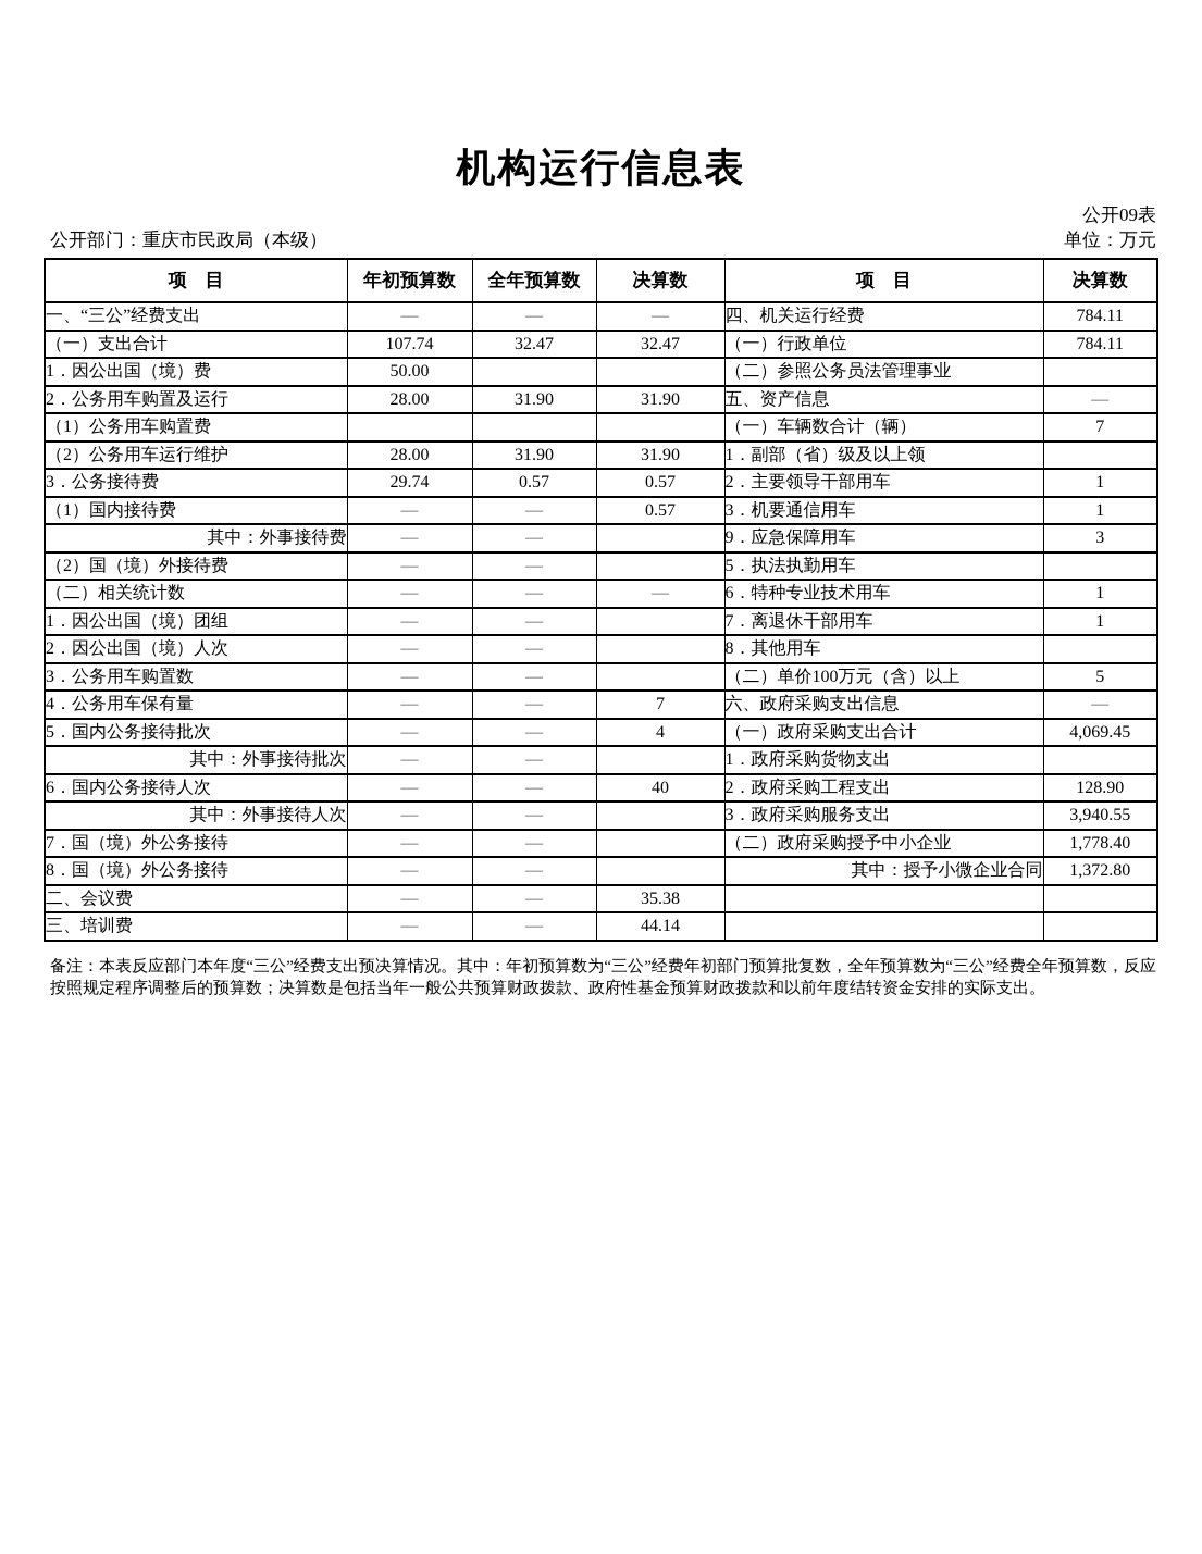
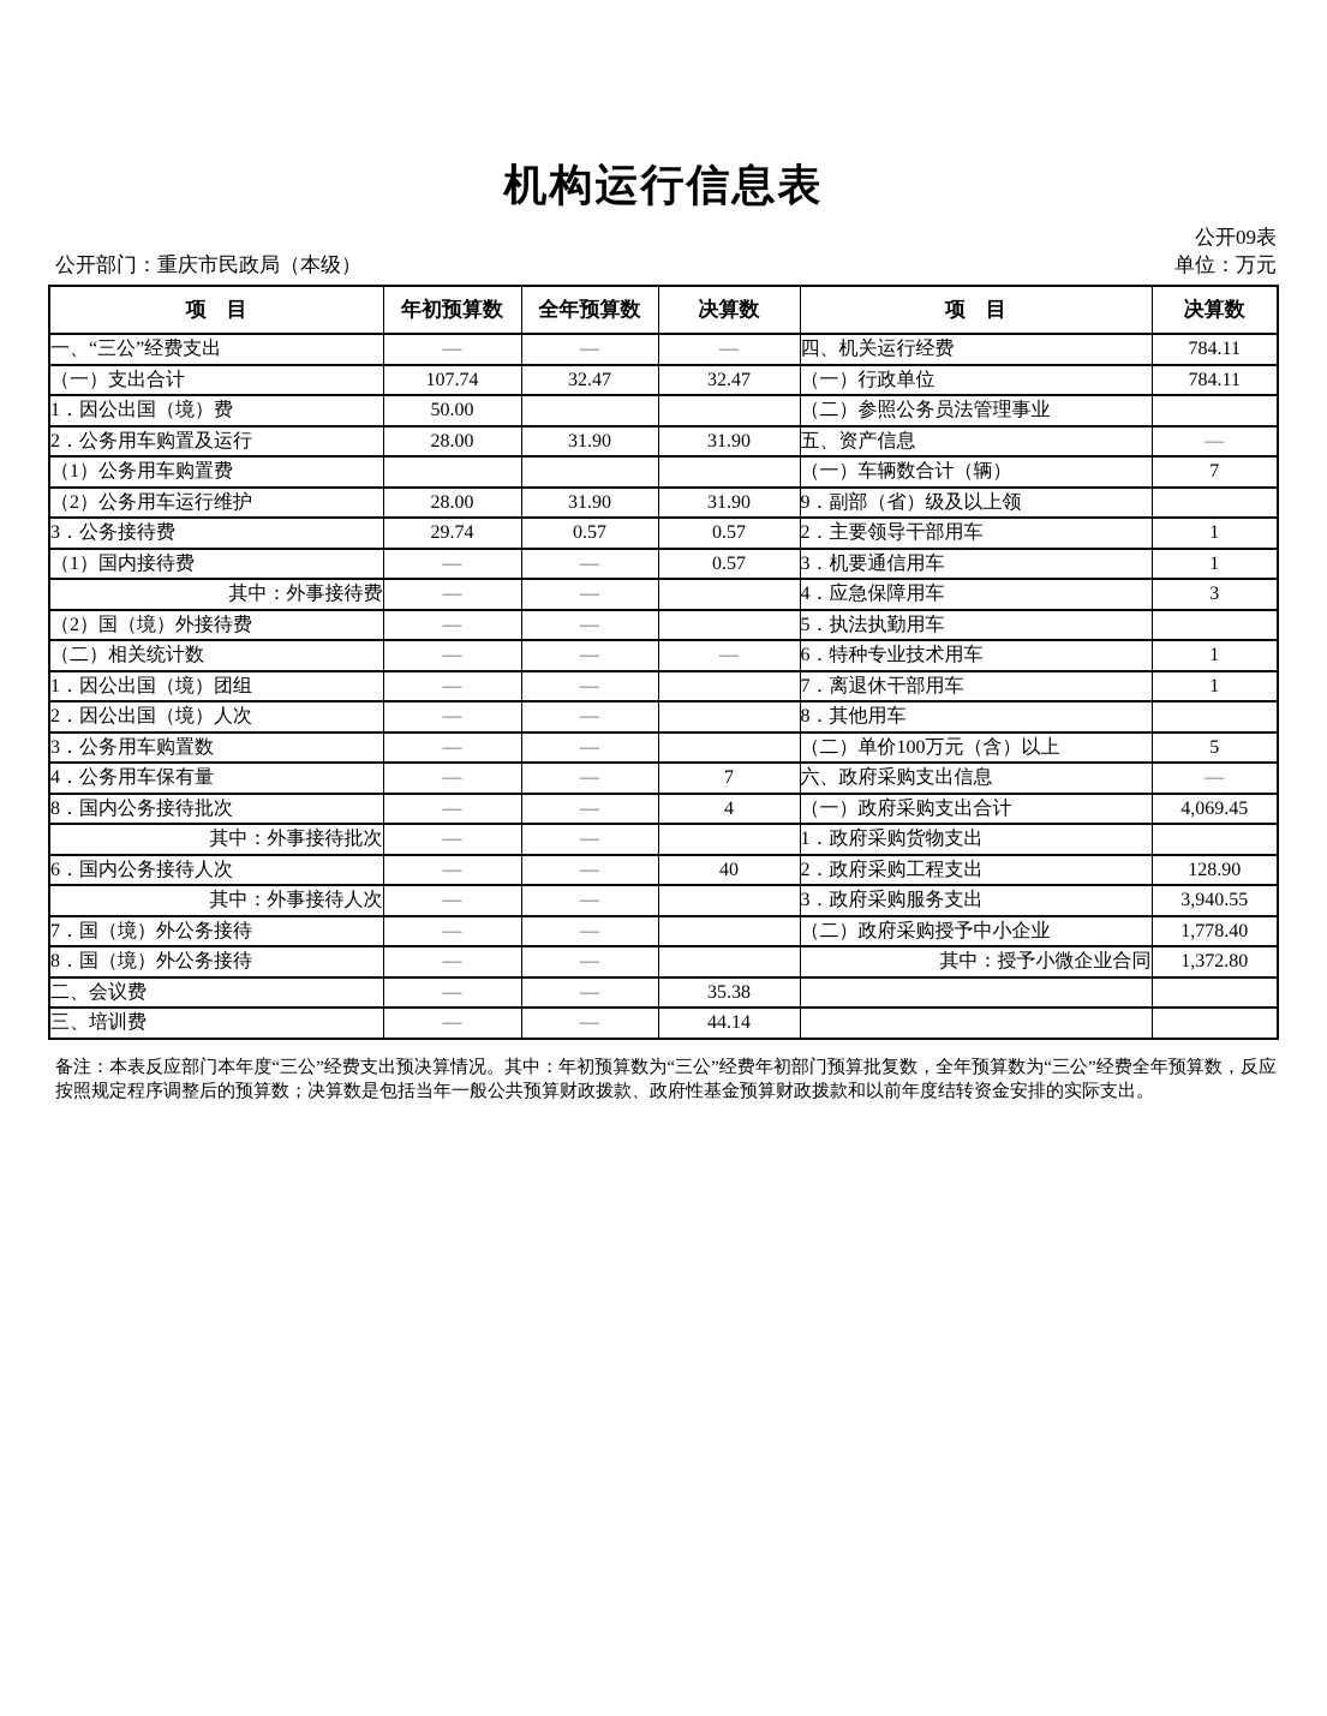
  机构运行信息表
  公开09表
  公开部门：重庆市民政局（本级）
  单位：万元
  项 目	年初预算数	全年预算数	决算数	项 目	决算数
  一、“三公”经费支出	—	—	—	四、机关运行经费	784.11
  （一）支出合计	107.74	32.47	32.47	（一）行政单位	784.11
  1．因公出国（境）费	50.00			（二）参照公务员法管理事业
  2．公务用车购置及运行	28.00	31.90	31.90	五、资产信息	—
  （1）公务用车购置费				（一）车辆数合计（辆）	7
- （2）公务用车运行维护	28.00	31.90	31.90	1．副部（省）级及以上领
+ （2）公务用车运行维护	28.00	31.90	31.90	9．副部（省）级及以上领
  3．公务接待费	29.74	0.57	0.57	2．主要领导干部用车	1
  （1）国内接待费	—	—	0.57	3．机要通信用车	1
- 其中：外事接待费	—	—		9．应急保障用车	3
+ 其中：外事接待费	—	—		4．应急保障用车	3
  （2）国（境）外接待费	—	—		5．执法执勤用车
  （二）相关统计数	—	—	—	6．特种专业技术用车	1
  1．因公出国（境）团组	—	—		7．离退休干部用车	1
  2．因公出国（境）人次	—	—		8．其他用车
  3．公务用车购置数	—	—		（二）单价100万元（含）以上	5
  4．公务用车保有量	—	—	7	六、政府采购支出信息	—
- 5．国内公务接待批次	—	—	4	（一）政府采购支出合计	4,069.45
+ 8．国内公务接待批次	—	—	4	（一）政府采购支出合计	4,069.45
  其中：外事接待批次	—	—		1．政府采购货物支出
  6．国内公务接待人次	—	—	40	2．政府采购工程支出	128.90
  其中：外事接待人次	—	—		3．政府采购服务支出	3,940.55
  7．国（境）外公务接待	—	—		（二）政府采购授予中小企业	1,778.40
  8．国（境）外公务接待	—	—		其中：授予小微企业合同	1,372.80
  二、会议费	—	—	35.38
  三、培训费	—	—	44.14
  备注：本表反应部门本年度“三公”经费支出预决算情况。其中：年初预算数为“三公”经费年初部门预算批复数，全年预算数为“三公”经费全年预算数，反应按照规定程序调整后的预算数；决算数是包括当年一般公共预算财政拨款、政府性基金预算财政拨款和以前年度结转资金安排的实际支出。
